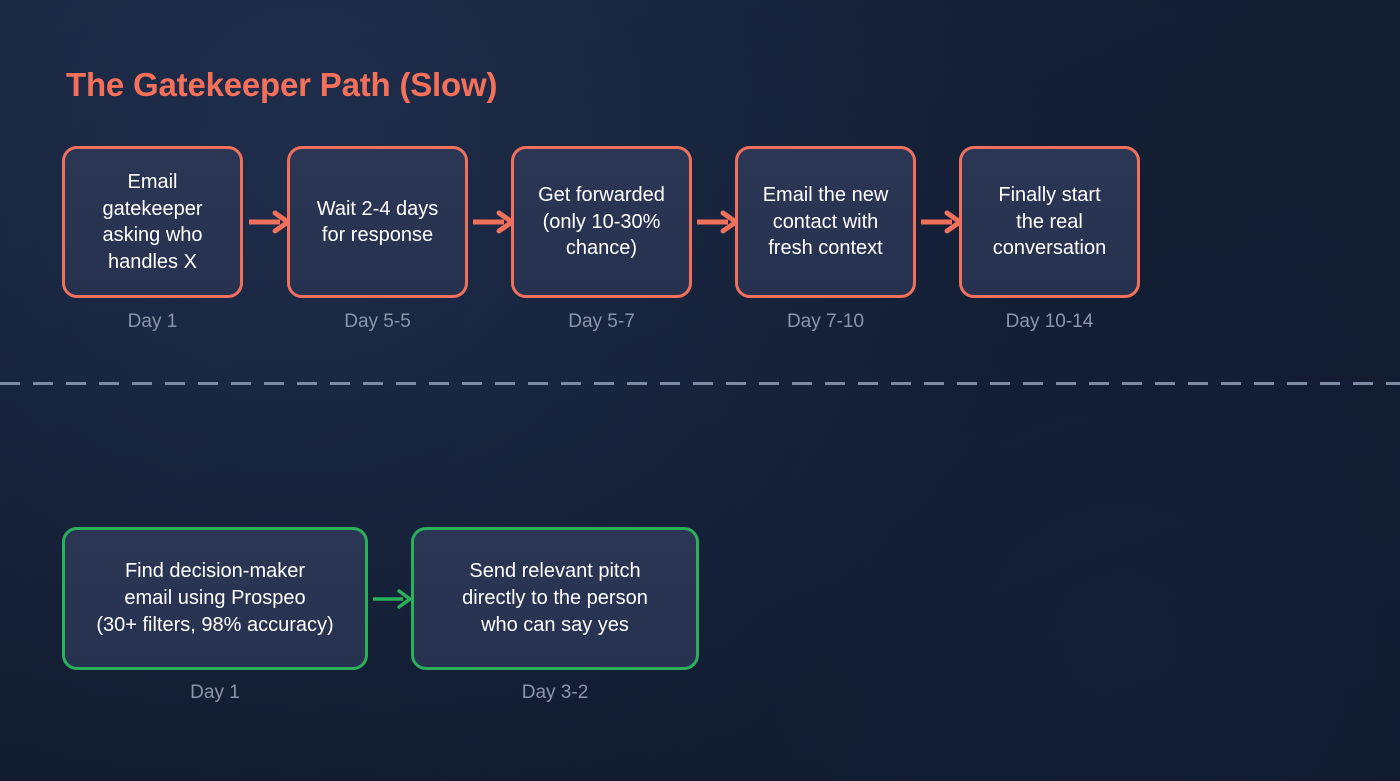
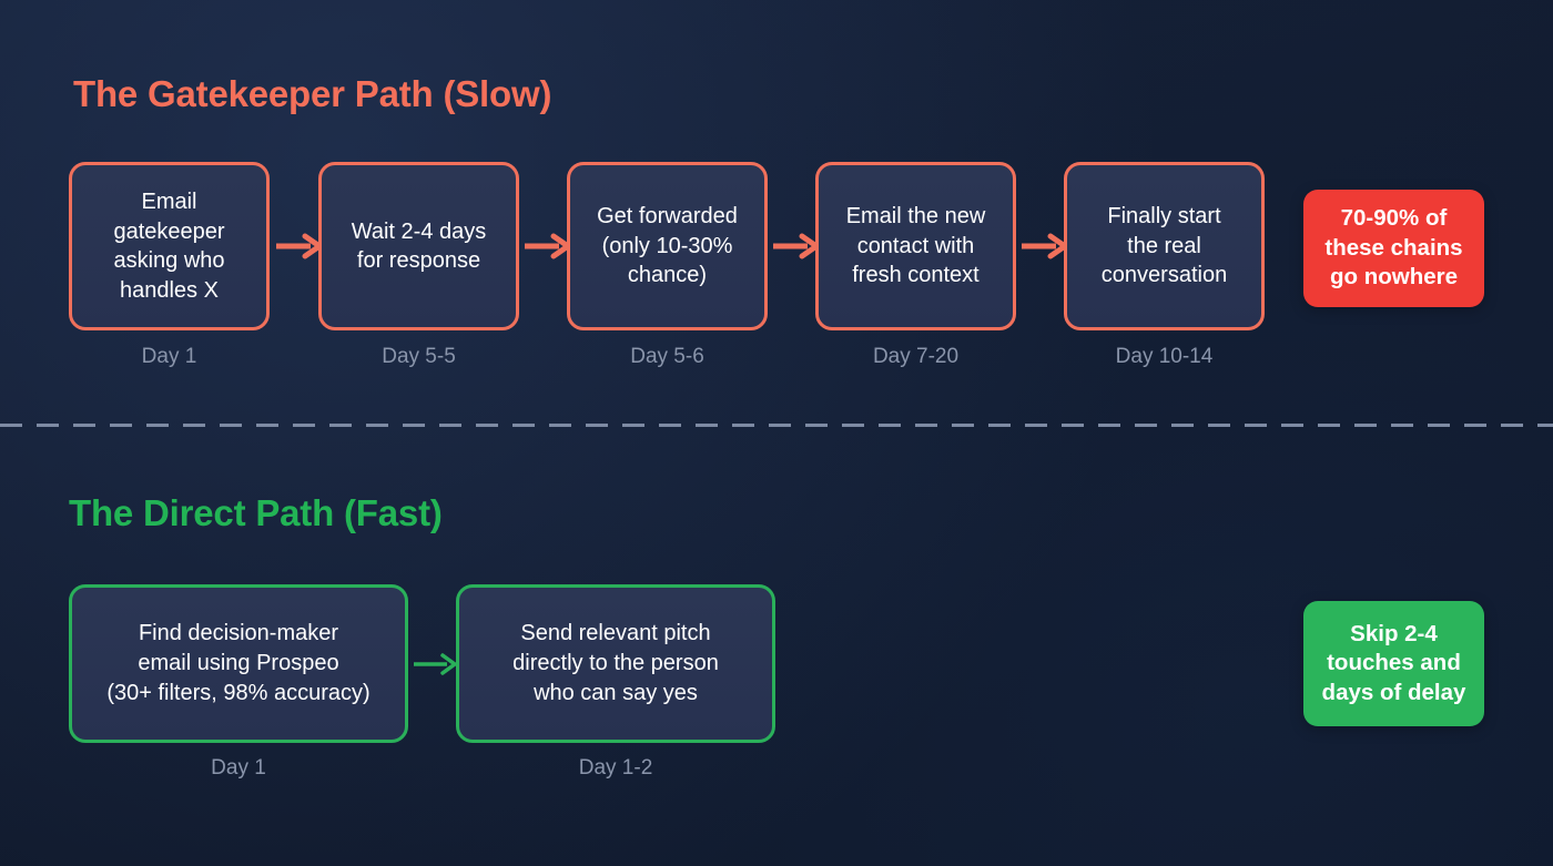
  The Gatekeeper Path (Slow)
  Email
  gatekeeper
  asking who
  handles X
  Day 1
  Wait 2-4 days
  for response
  Day 5-5
  Get forwarded
  (only 10-30%
  chance)
- Day 5-7
+ Day 5-6
  Email the new
  contact with
  fresh context
- Day 7-10
+ Day 7-20
  Finally start
  the real
  conversation
  Day 10-14
+ 70-90% of
+ these chains
+ go nowhere
+ The Direct Path (Fast)
  Find decision-maker
  email using Prospeo
  (30+ filters, 98% accuracy)
  Day 1
  Send relevant pitch
  directly to the person
  who can say yes
- Day 3-2
+ Day 1-2
+ Skip 2-4
+ touches and
+ days of delay
